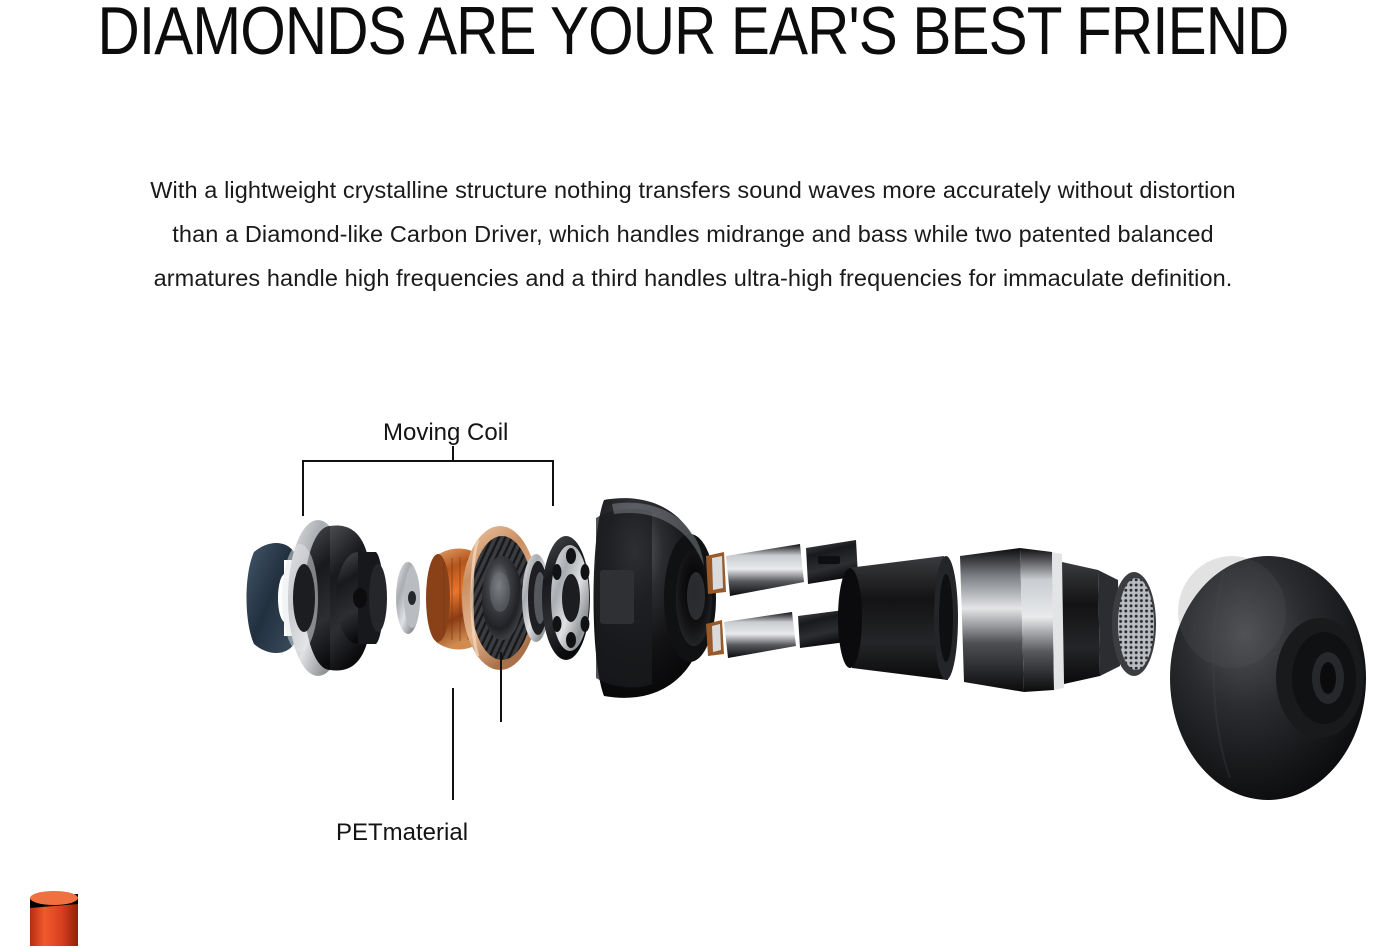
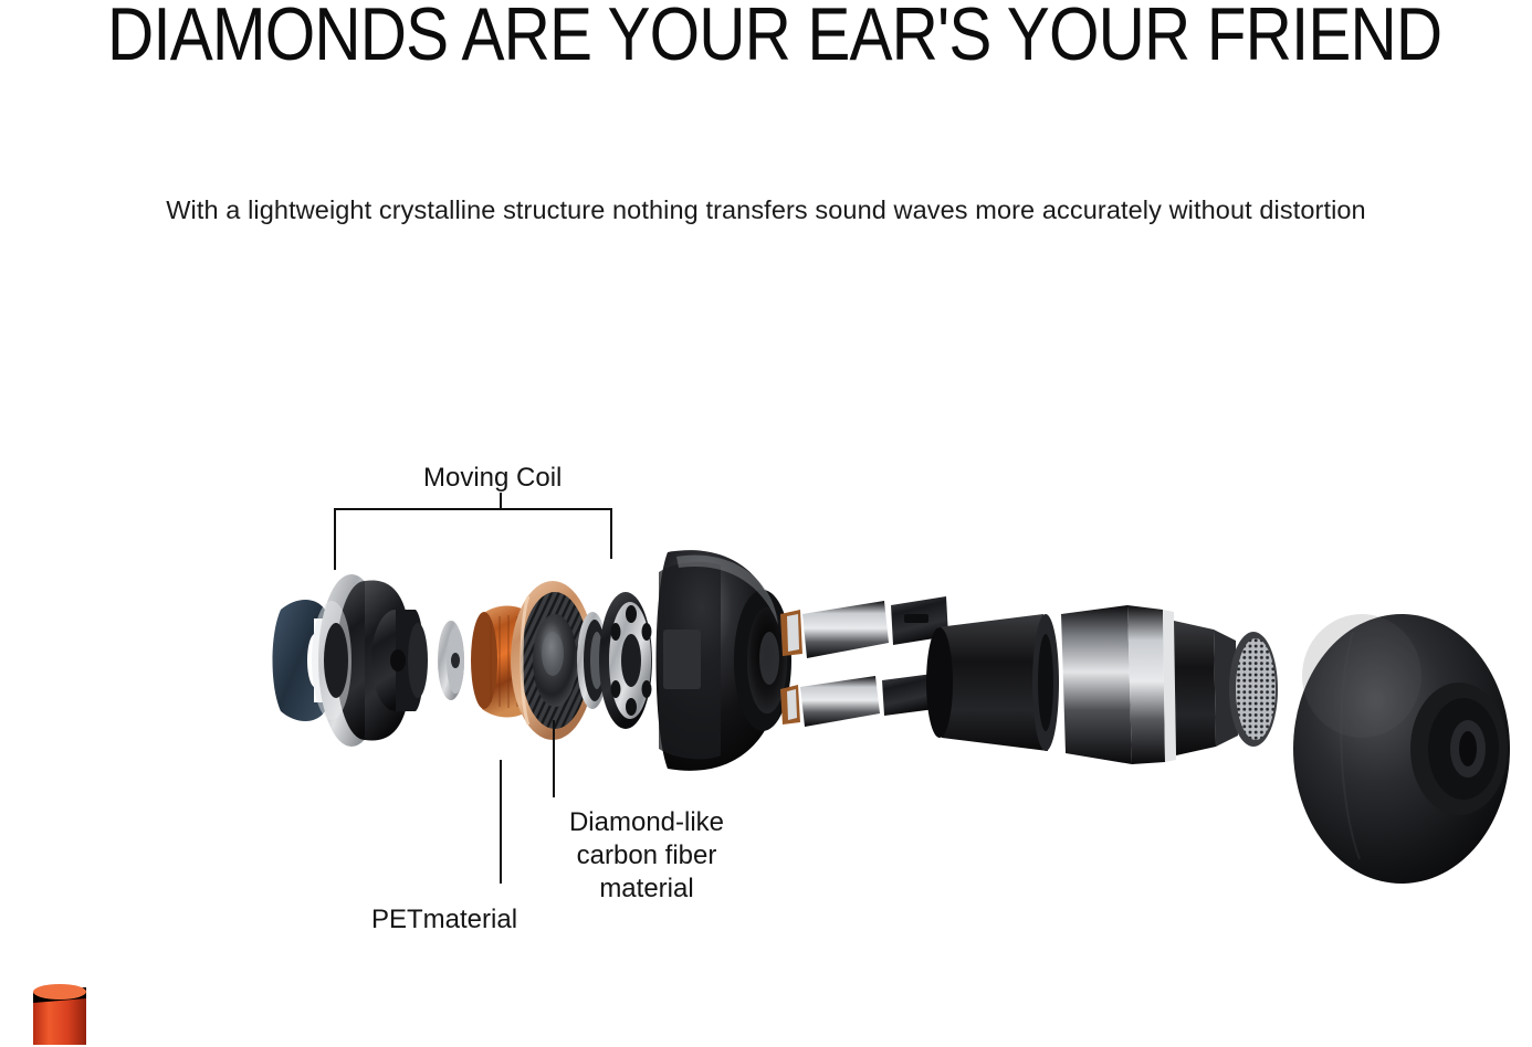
- DIAMONDS ARE YOUR EAR'S BEST FRIEND
+ DIAMONDS ARE YOUR EAR'S YOUR FRIEND
  With a lightweight crystalline structure nothing transfers sound waves more accurately without distortion
- than a Diamond-like Carbon Driver, which handles midrange and bass while two patented balanced
- armatures handle high frequencies and a third handles ultra-high frequencies for immaculate definition.
  Moving Coil
  PETmaterial
+ Diamond-like carbon fiber material
